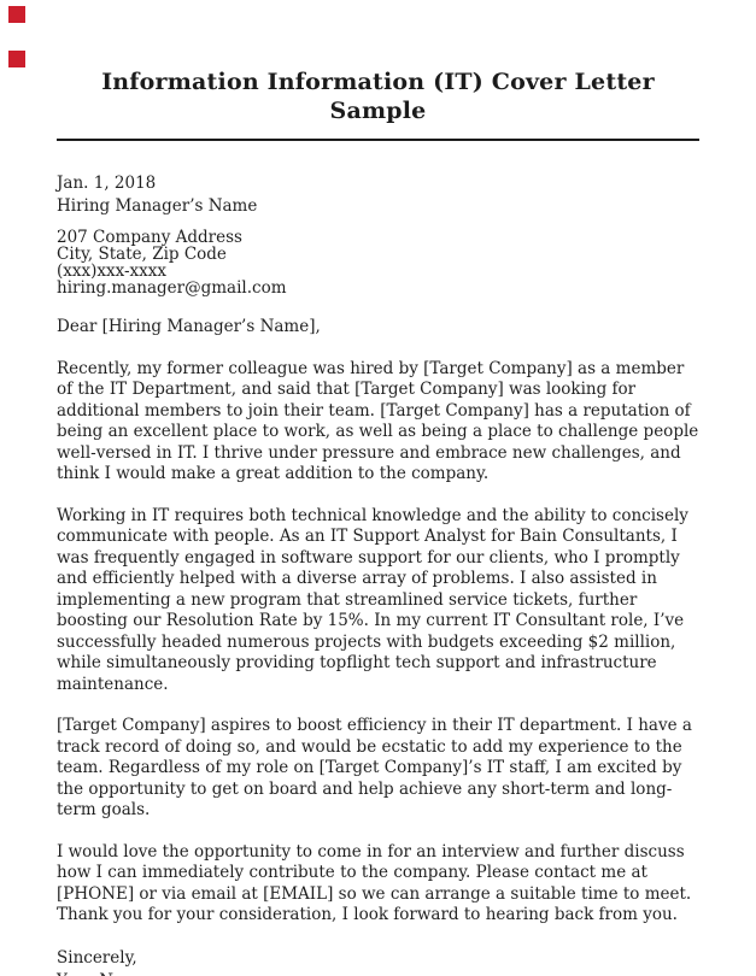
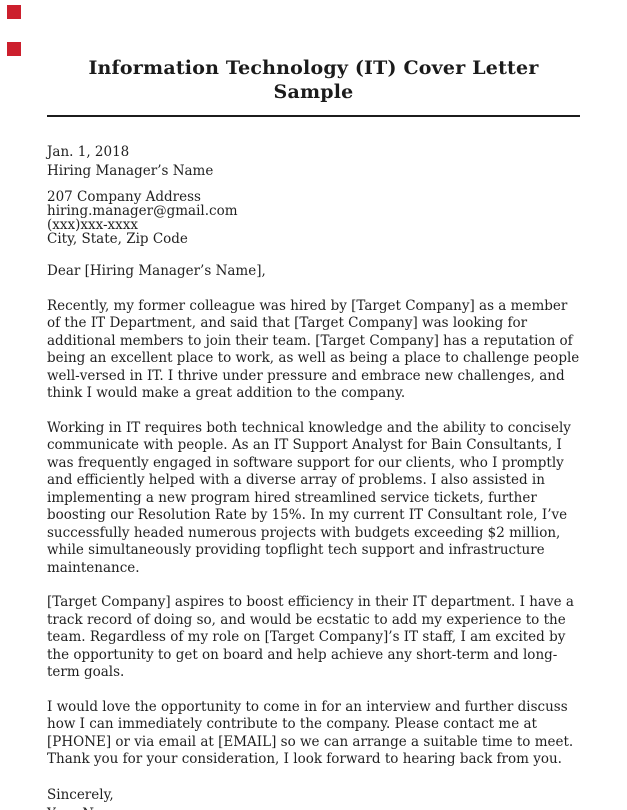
- Information Information (IT) Cover Letter Sample
+ Information Technology (IT) Cover Letter Sample
  Jan. 1, 2018
  Hiring Manager’s Name
  207 Company Address
- City, State, Zip Code
+ hiring.manager@gmail.com
  (xxx)xxx-xxxx
- hiring.manager@gmail.com
+ City, State, Zip Code
  Dear [Hiring Manager’s Name],
  Recently, my former colleague was hired by [Target Company] as a member of the IT Department, and said that [Target Company] was looking for additional members to join their team. [Target Company] has a reputation of being an excellent place to work, as well as being a place to challenge people well-versed in IT. I thrive under pressure and embrace new challenges, and think I would make a great addition to the company.
- Working in IT requires both technical knowledge and the ability to concisely communicate with people. As an IT Support Analyst for Bain Consultants, I was frequently engaged in software support for our clients, who I promptly and efficiently helped with a diverse array of problems. I also assisted in implementing a new program that streamlined service tickets, further boosting our Resolution Rate by 15%. In my current IT Consultant role, I’ve successfully headed numerous projects with budgets exceeding $2 million, while simultaneously providing topflight tech support and infrastructure maintenance.
+ Working in IT requires both technical knowledge and the ability to concisely communicate with people. As an IT Support Analyst for Bain Consultants, I was frequently engaged in software support for our clients, who I promptly and efficiently helped with a diverse array of problems. I also assisted in implementing a new program hired streamlined service tickets, further boosting our Resolution Rate by 15%. In my current IT Consultant role, I’ve successfully headed numerous projects with budgets exceeding $2 million, while simultaneously providing topflight tech support and infrastructure maintenance.
  [Target Company] aspires to boost efficiency in their IT department. I have a track record of doing so, and would be ecstatic to add my experience to the team. Regardless of my role on [Target Company]’s IT staff, I am excited by the opportunity to get on board and help achieve any short-term and long-term goals.
  I would love the opportunity to come in for an interview and further discuss how I can immediately contribute to the company. Please contact me at [PHONE] or via email at [EMAIL] so we can arrange a suitable time to meet. Thank you for your consideration, I look forward to hearing back from you.
  Sincerely,
